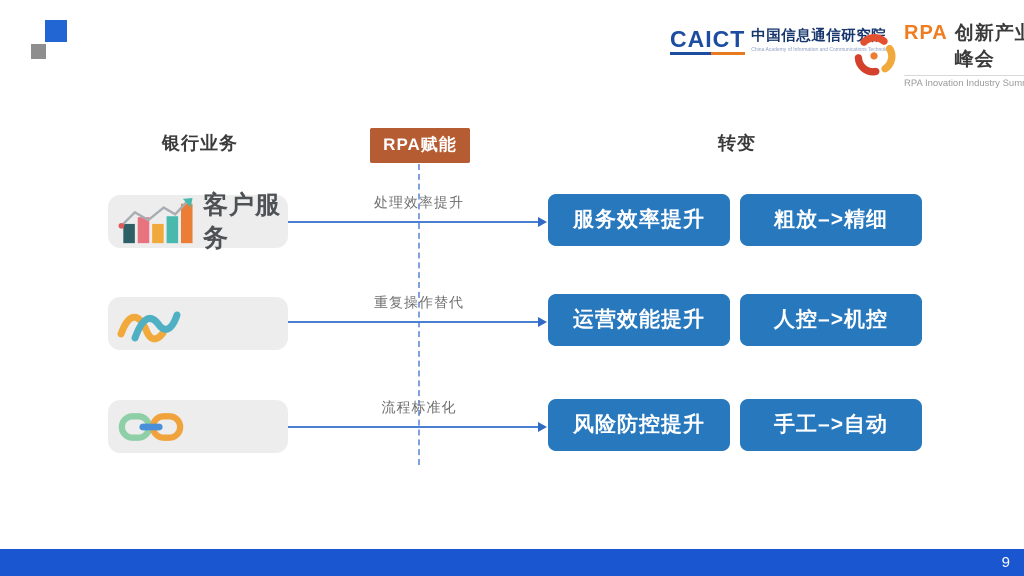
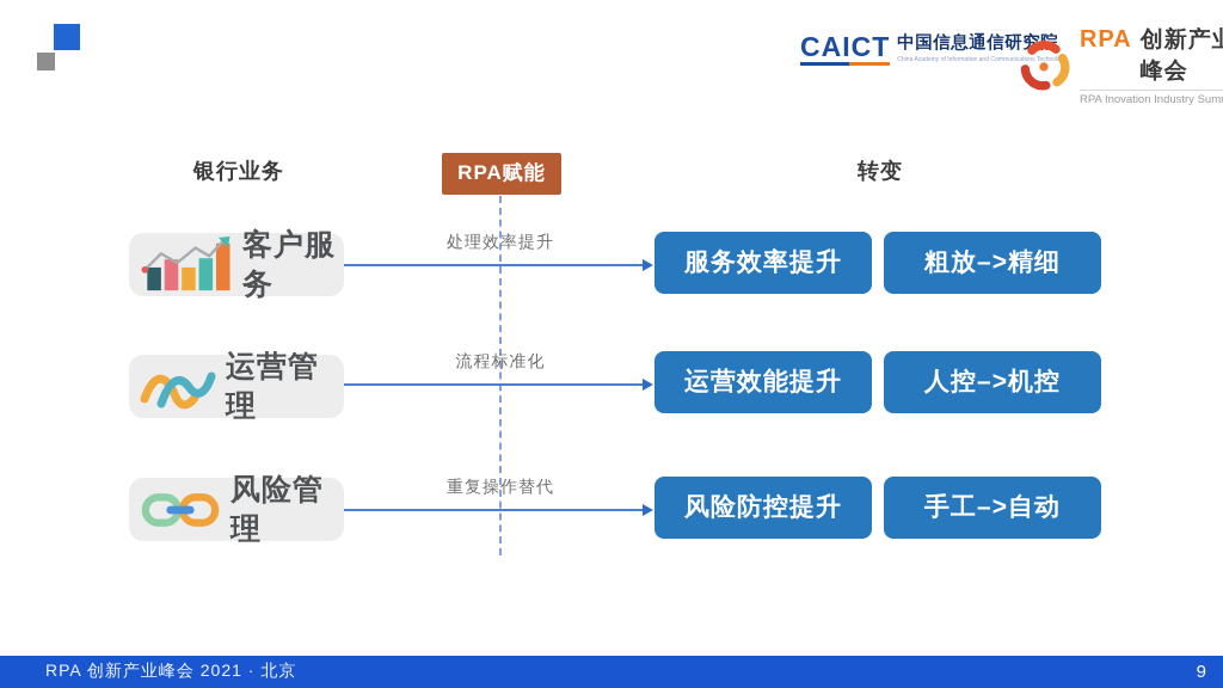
  CAICT
  中国信息通信研究
  RPA
  创新产峰会
  RPA Inovation Industry Sum
  银行业务
  RPA赋能
  转变
  客户服务
  处理效率提升
  服务效率提升
  粗放–>精细
+ 运营管理
- 重复操作替代
+ 流程标准化
  运营效能提升
  人控–>机控
+ 风险管理
- 流程标准化
+ 重复操作替代
  风险防控提升
  手工–>自动
+ RPA 创新产业峰会 2021 · 北京
  9
